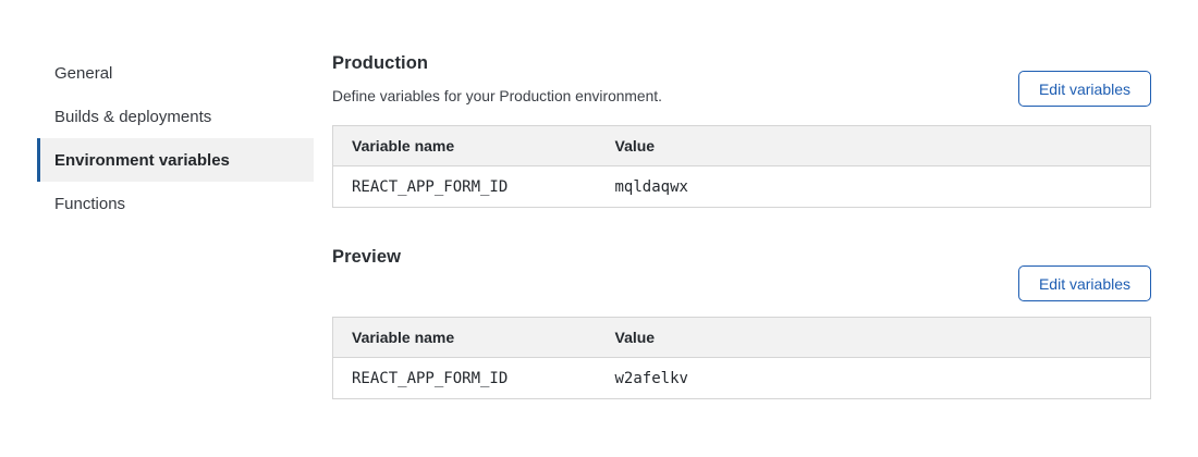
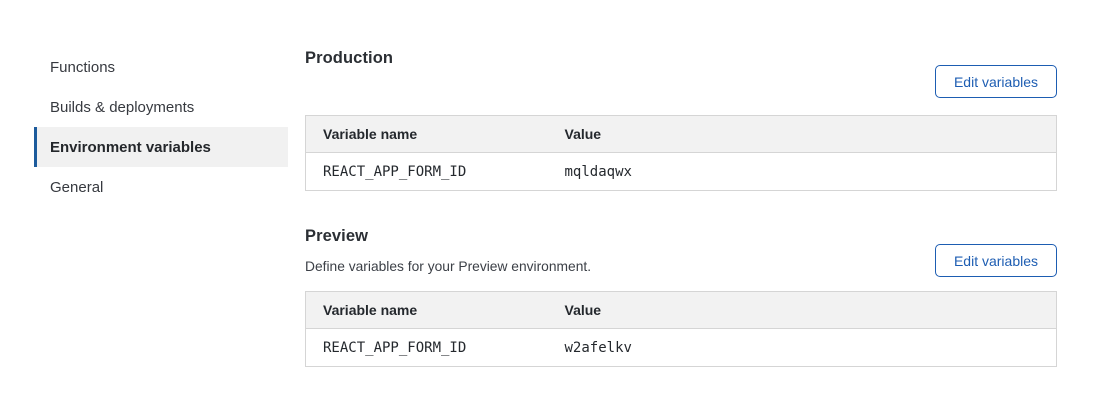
- General
+ Functions
  Builds & deployments
  Environment variables
- Functions
+ General
  Production
- Define variables for your Production environment.
  Edit variables
  Variable name	Value
  REACT_APP_FORM_ID	mqldaqwx
  Preview
+ Define variables for your Preview environment.
  Edit variables
  Variable name	Value
  REACT_APP_FORM_ID	w2afelkv
